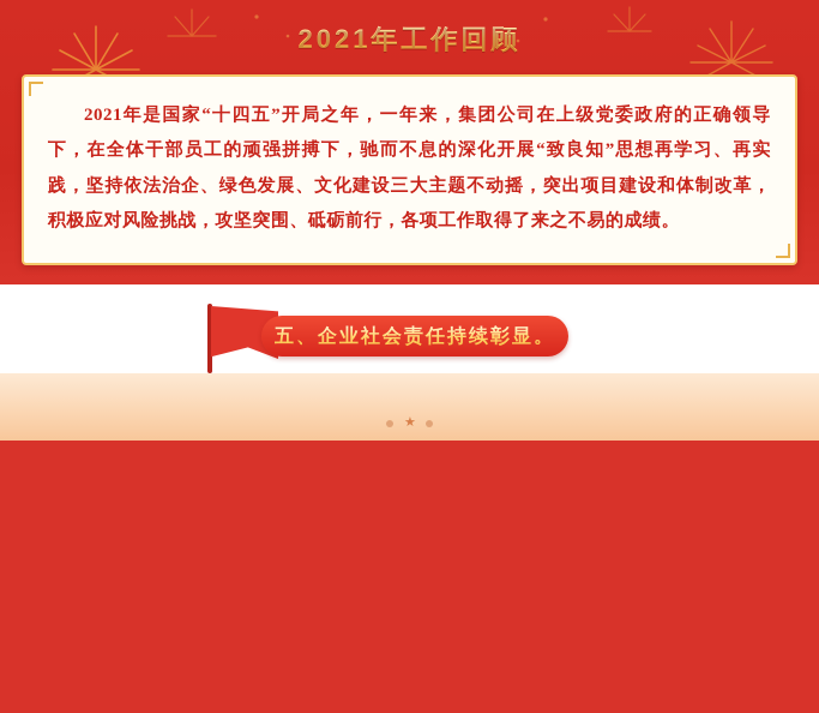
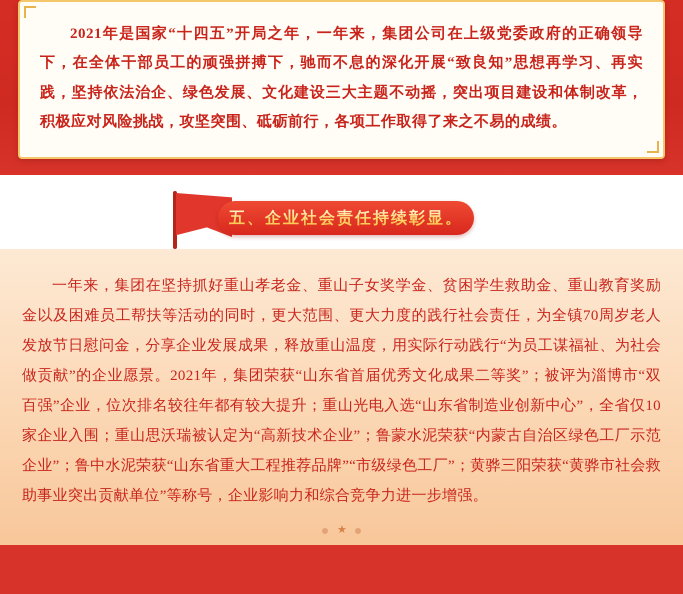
- 2021年工作回顾
  2021年是国家“十四五”开局之年，一年来，集团公司在上级党委政府的正确领导下，在全体干部员工的顽强拼搏下，驰而不息的深化开展“致良知”思想再学习、再实践，坚持依法治企、绿色发展、文化建设三大主题不动摇，突出项目建设和体制改革，积极应对风险挑战，攻坚突围、砥砺前行，各项工作取得了来之不易的成绩。
  五、企业社会责任持续彰显。
+ 一年来，集团在坚持抓好重山孝老金、重山子女奖学金、贫困学生救助金、重山教育奖励金以及困难员工帮扶等活动的同时，更大范围、更大力度的践行社会责任，为全镇70周岁老人发放节日慰问金，分享企业发展成果，释放重山温度，用实际行动践行“为员工谋福祉、为社会做贡献”的企业愿景。2021年，集团荣获“山东省首届优秀文化成果二等奖”；被评为淄博市“双百强”企业，位次排名较往年都有较大提升；重山光电入选“山东省制造业创新中心”，全省仅10家企业入围；重山思沃瑞被认定为“高新技术企业”；鲁蒙水泥荣获“内蒙古自治区绿色工厂示范企业”；鲁中水泥荣获“山东省重大工程推荐品牌”“市级绿色工厂”；黄骅三阳荣获“黄骅市社会救助事业突出贡献单位”等称号，企业影响力和综合竞争力进一步增强。
  ★
